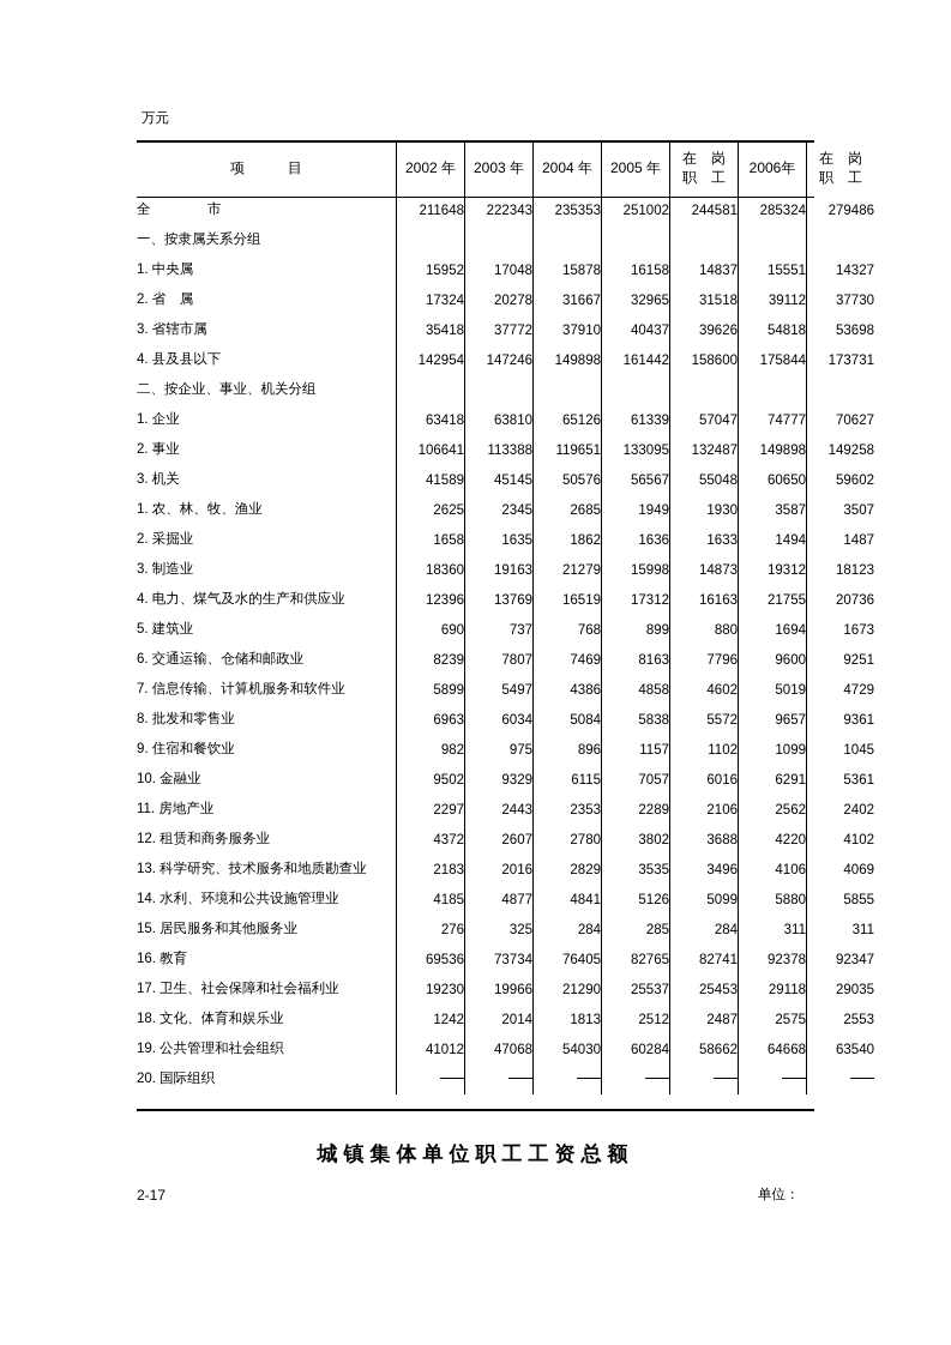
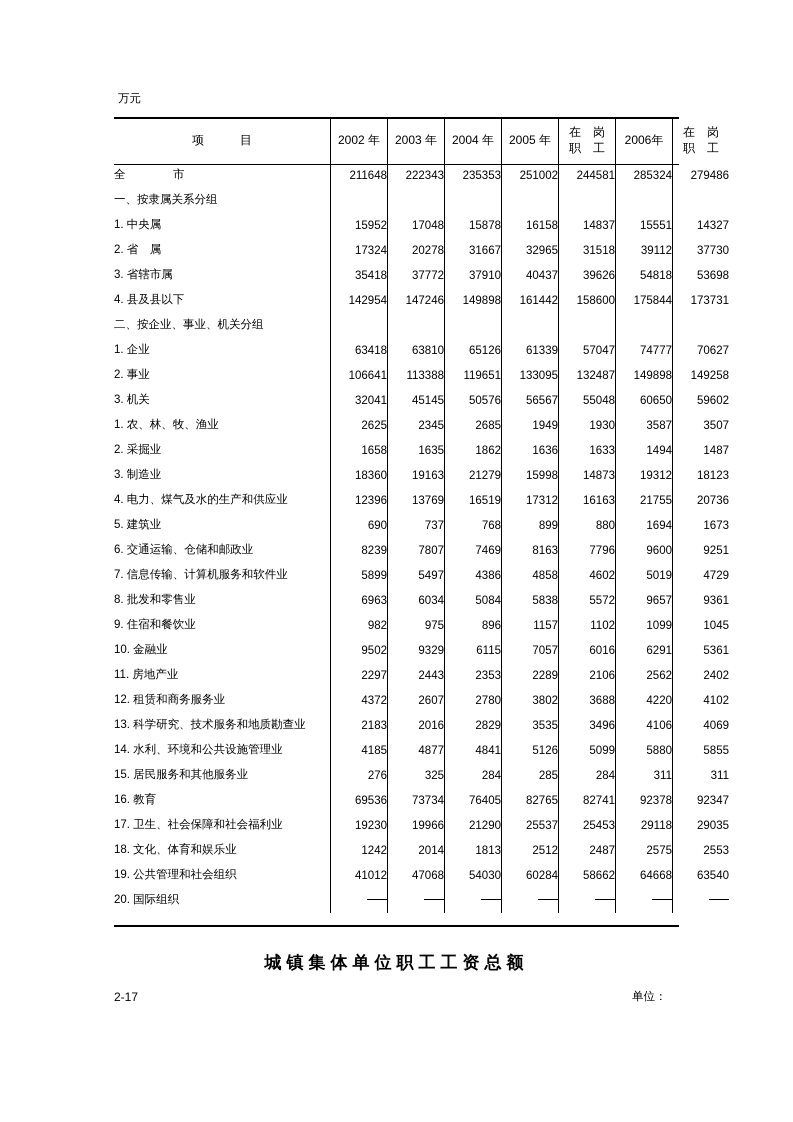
  万元
  项 目	2002 年	2003 年	2004 年	2005 年	在 岗 职 工	2006年	在 岗 职 工
  全 市	211648	222343	235353	251002	244581	285324	279486
  一、按隶属关系分组
  1. 中央属	15952	17048	15878	16158	14837	15551	14327
  2. 省 属	17324	20278	31667	32965	31518	39112	37730
  3. 省辖市属	35418	37772	37910	40437	39626	54818	53698
  4. 县及县以下	142954	147246	149898	161442	158600	175844	173731
  二、按企业、事业、机关分组
  1. 企业	63418	63810	65126	61339	57047	74777	70627
  2. 事业	106641	113388	119651	133095	132487	149898	149258
- 3. 机关	41589	45145	50576	56567	55048	60650	59602
+ 3. 机关	32041	45145	50576	56567	55048	60650	59602
  1. 农、林、牧、渔业	2625	2345	2685	1949	1930	3587	3507
  2. 采掘业	1658	1635	1862	1636	1633	1494	1487
  3. 制造业	18360	19163	21279	15998	14873	19312	18123
  4. 电力、煤气及水的生产和供应业	12396	13769	16519	17312	16163	21755	20736
  5. 建筑业	690	737	768	899	880	1694	1673
  6. 交通运输、仓储和邮政业	8239	7807	7469	8163	7796	9600	9251
  7. 信息传输、计算机服务和软件业	5899	5497	4386	4858	4602	5019	4729
  8. 批发和零售业	6963	6034	5084	5838	5572	9657	9361
  9. 住宿和餐饮业	982	975	896	1157	1102	1099	1045
  10. 金融业	9502	9329	6115	7057	6016	6291	5361
  11. 房地产业	2297	2443	2353	2289	2106	2562	2402
  12. 租赁和商务服务业	4372	2607	2780	3802	3688	4220	4102
  13. 科学研究、技术服务和地质勘查业	2183	2016	2829	3535	3496	4106	4069
  14. 水利、环境和公共设施管理业	4185	4877	4841	5126	5099	5880	5855
  15. 居民服务和其他服务业	276	325	284	285	284	311	311
  16. 教育	69536	73734	76405	82765	82741	92378	92347
  17. 卫生、社会保障和社会福利业	19230	19966	21290	25537	25453	29118	29035
  18. 文化、体育和娱乐业	1242	2014	1813	2512	2487	2575	2553
  19. 公共管理和社会组织	41012	47068	54030	60284	58662	64668	63540
  20. 国际组织
  城镇集体单位职工工资总额
  2-17
  单位：
